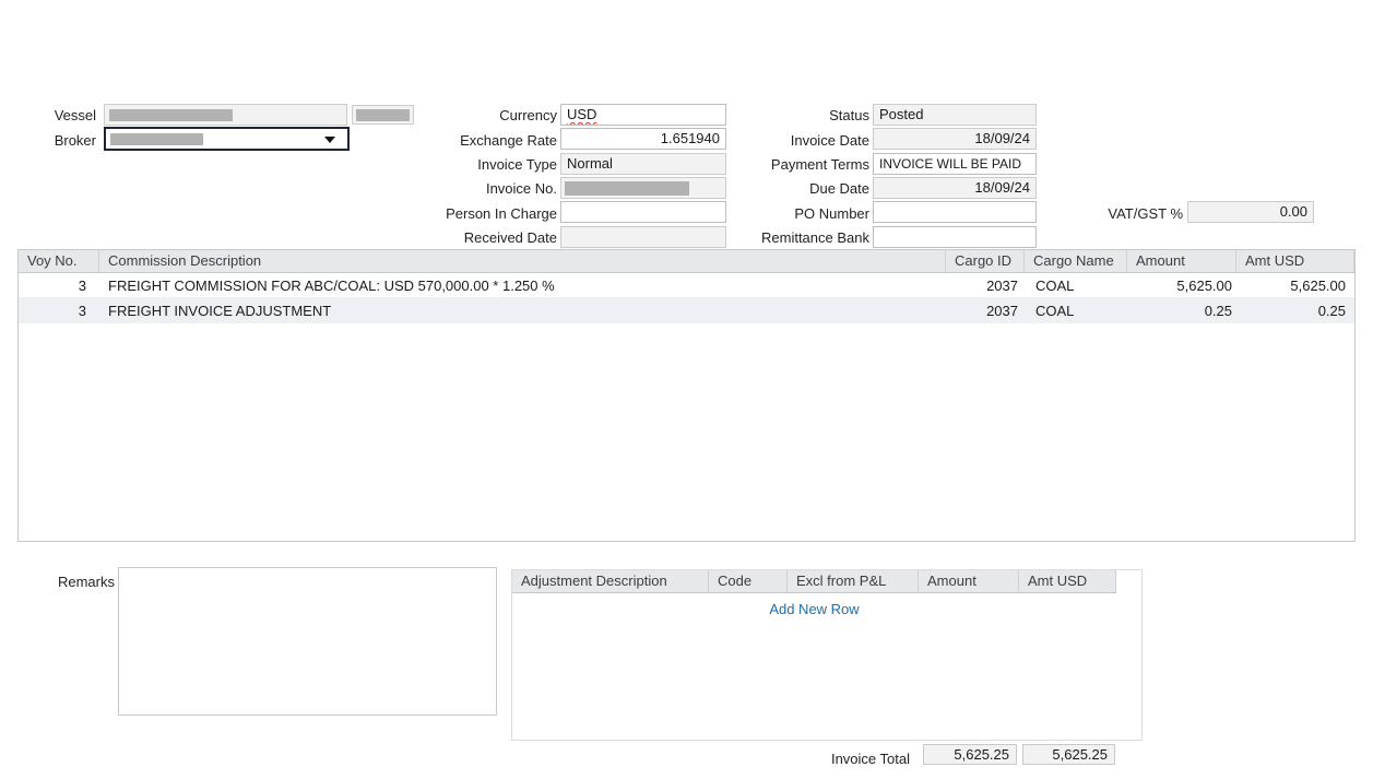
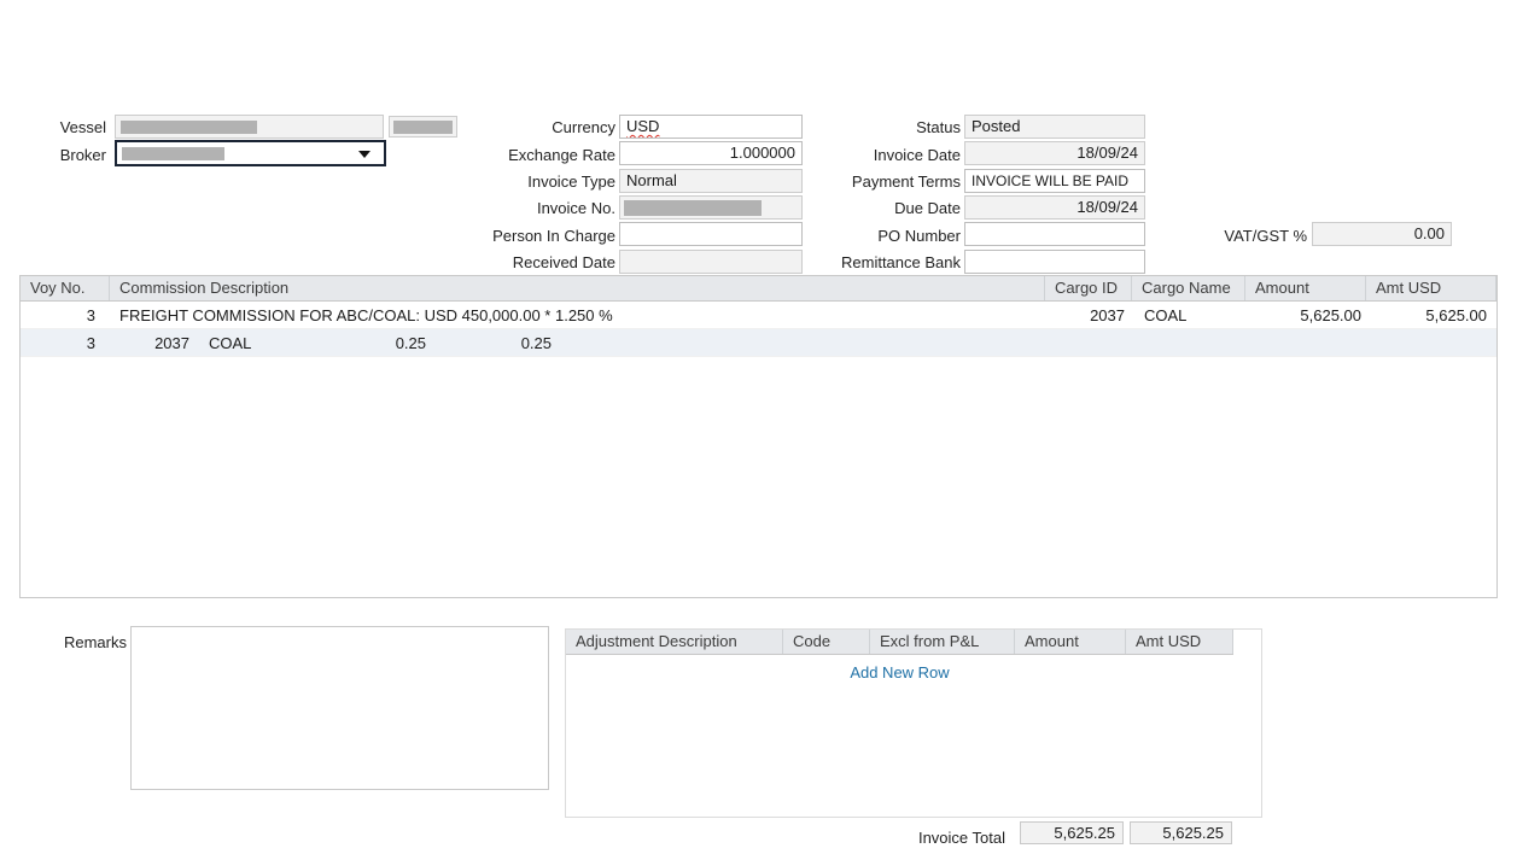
  Vessel
  Broker
  Currency
  USD
  Exchange Rate
- 1.651940
+ 1.000000
  Invoice Type
  Normal
  Invoice No.
  Person In Charge
  Received Date
  Status
  Posted
  Invoice Date
  18/09/24
  Payment Terms
  INVOICE WILL BE PAID
  Due Date
  18/09/24
  PO Number
  Remittance Bank
  VAT/GST %
  0.00
  Voy No.
  Commission Description
  Cargo ID
  Cargo Name
  Amount
  Amt USD
  3
- FREIGHT COMMISSION FOR ABC/COAL: USD 570,000.00 * 1.250 %
+ FREIGHT COMMISSION FOR ABC/COAL: USD 450,000.00 * 1.250 %
  2037
  COAL
  5,625.00
  5,625.00
  3
- FREIGHT INVOICE ADJUSTMENT
  2037
  COAL
  0.25
  0.25
  Remarks
  Adjustment Description
  Code
  Excl from P&L
  Amount
  Amt USD
  Add New Row
  Invoice Total
  5,625.25
  5,625.25
